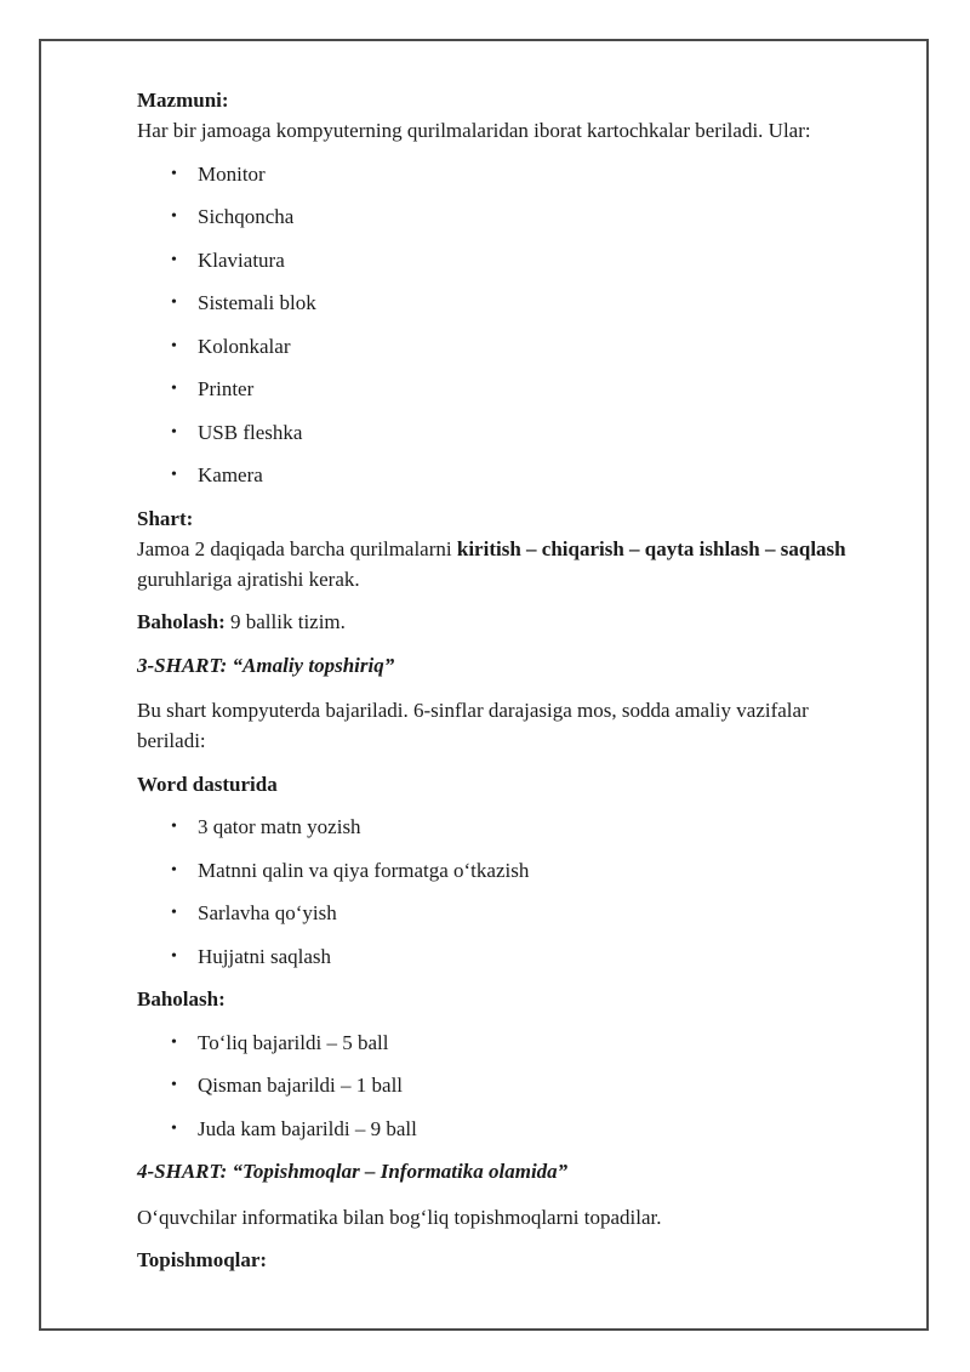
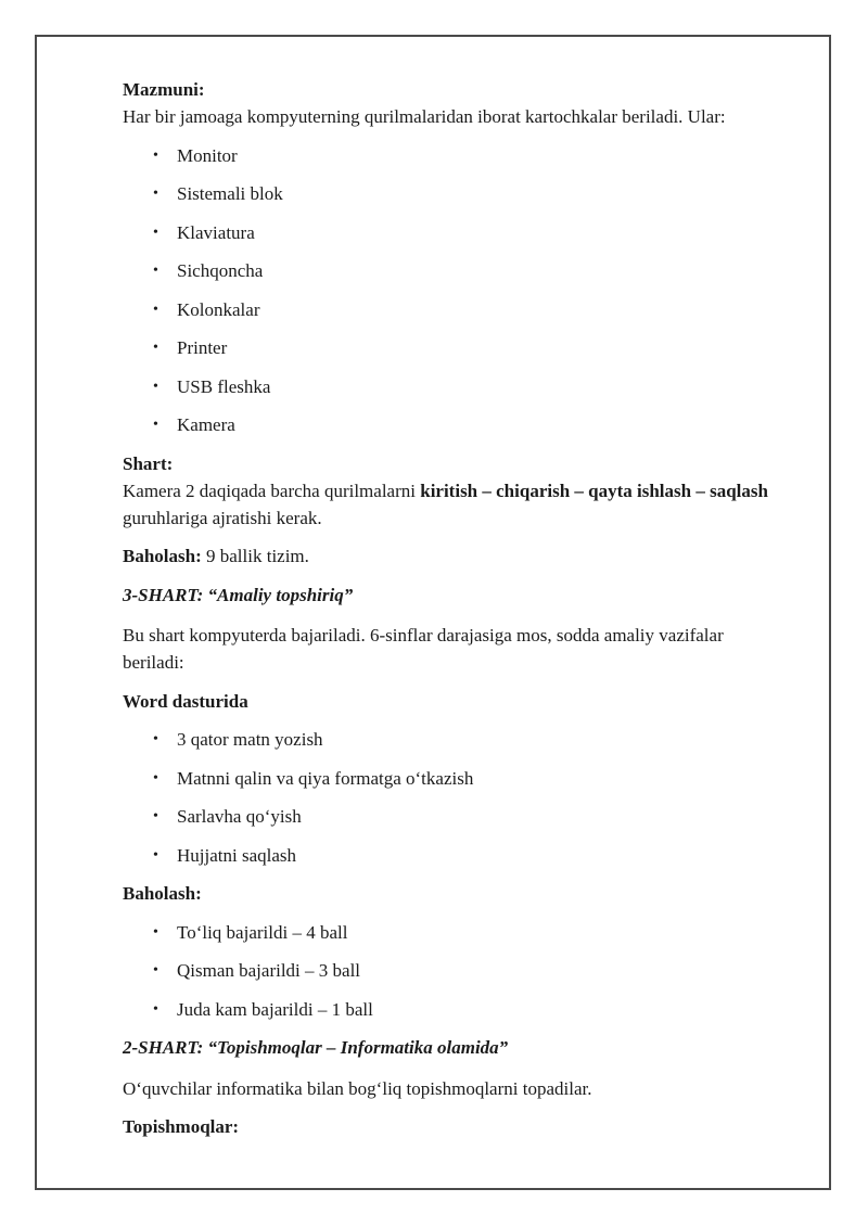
  Mazmuni:
  Har bir jamoaga kompyuterning qurilmalaridan iborat kartochkalar beriladi. Ular:
  Monitor
- Sichqoncha
+ Sistemali blok
  Klaviatura
- Sistemali blok
+ Sichqoncha
  Kolonkalar
  Printer
  USB fleshka
  Kamera
  Shart:
- Jamoa 2 daqiqada barcha qurilmalarni kiritish – chiqarish – qayta ishlash – saqlash guruhlariga ajratishi kerak.
+ Kamera 2 daqiqada barcha qurilmalarni kiritish – chiqarish – qayta ishlash – saqlash guruhlariga ajratishi kerak.
  Baholash: 9 ballik tizim.
  3-SHART: “Amaliy topshiriq”
  Bu shart kompyuterda bajariladi. 6-sinflar darajasiga mos, sodda amaliy vazifalar
  beriladi:
  Word dasturida
  3 qator matn yozish
  Matnni qalin va qiya formatga o‘tkazish
  Sarlavha qo‘yish
  Hujjatni saqlash
  Baholash:
- To‘liq bajarildi – 5 ball
+ To‘liq bajarildi – 4 ball
- Qisman bajarildi – 1 ball
+ Qisman bajarildi – 3 ball
- Juda kam bajarildi – 9 ball
+ Juda kam bajarildi – 1 ball
- 4-SHART: “Topishmoqlar – Informatika olamida”
+ 2-SHART: “Topishmoqlar – Informatika olamida”
  O‘quvchilar informatika bilan bog‘liq topishmoqlarni topadilar.
  Topishmoqlar:
